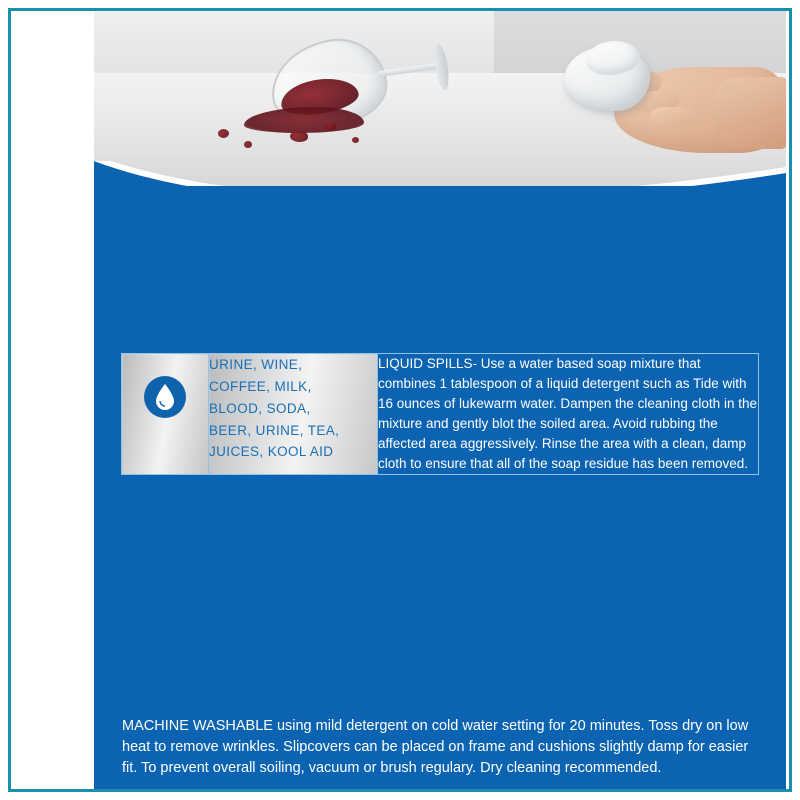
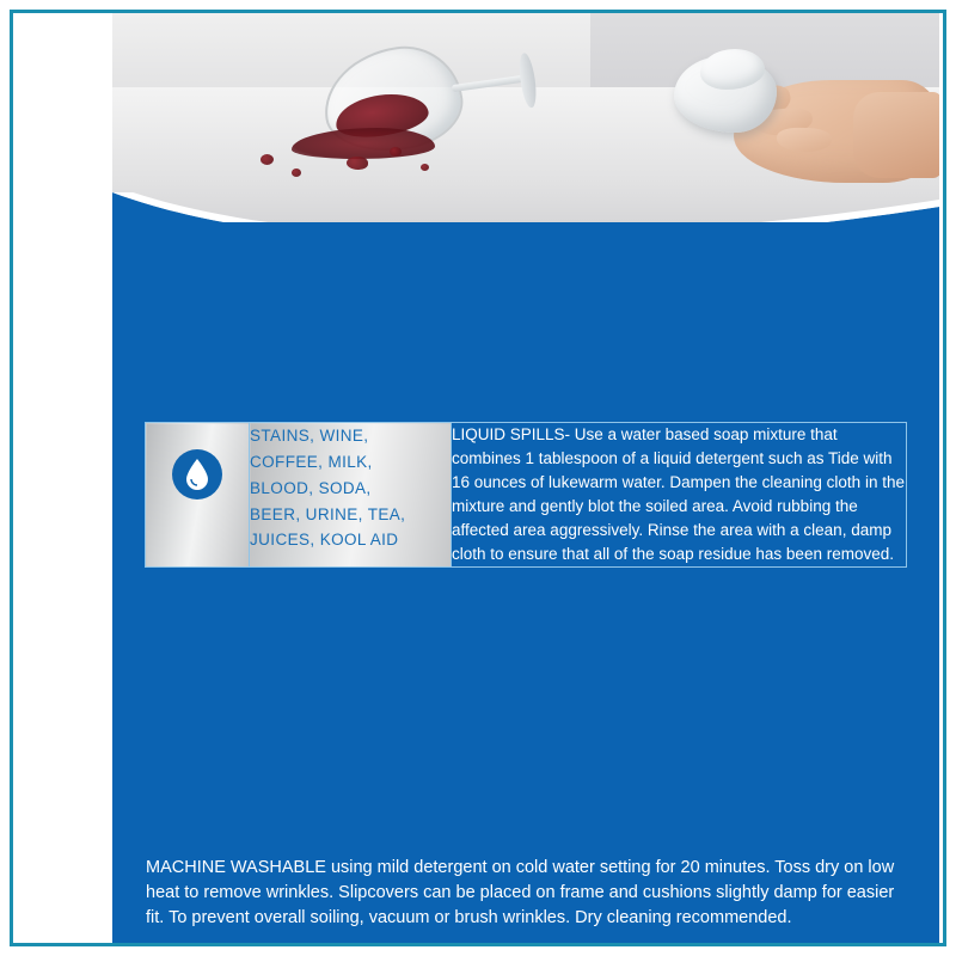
- 	URINE, WINE, COFFEE, MILK, BLOOD, SODA, BEER, URINE, TEA, JUICES, KOOL AID	LIQUID SPILLS- Use a water based soap mixture that combines 1 tablespoon of a liquid detergent such as Tide with 16 ounces of lukewarm water. Dampen the cleaning cloth in the mixture and gently blot the soiled area. Avoid rubbing the affected area aggressively. Rinse the area with a clean, damp cloth to ensure that all of the soap residue has been removed.
+ 	STAINS, WINE, COFFEE, MILK, BLOOD, SODA, BEER, URINE, TEA, JUICES, KOOL AID	LIQUID SPILLS- Use a water based soap mixture that combines 1 tablespoon of a liquid detergent such as Tide with 16 ounces of lukewarm water. Dampen the cleaning cloth in the mixture and gently blot the soiled area. Avoid rubbing the affected area aggressively. Rinse the area with a clean, damp cloth to ensure that all of the soap residue has been removed.
- MACHINE WASHABLE using mild detergent on cold water setting for 20 minutes. Toss dry on low heat to remove wrinkles. Slipcovers can be placed on frame and cushions slightly damp for easier fit. To prevent overall soiling, vacuum or brush regulary. Dry cleaning recommended.
+ MACHINE WASHABLE using mild detergent on cold water setting for 20 minutes. Toss dry on low heat to remove wrinkles. Slipcovers can be placed on frame and cushions slightly damp for easier fit. To prevent overall soiling, vacuum or brush wrinkles. Dry cleaning recommended.
